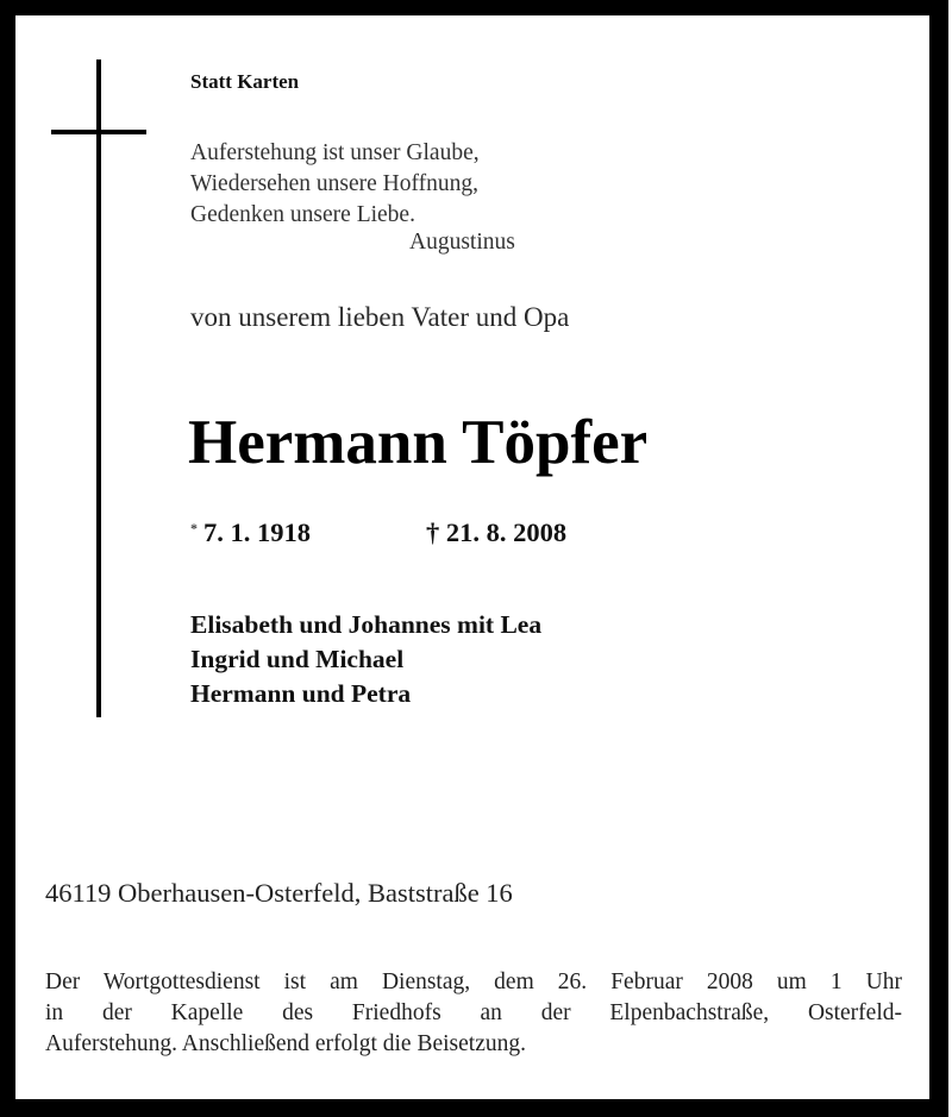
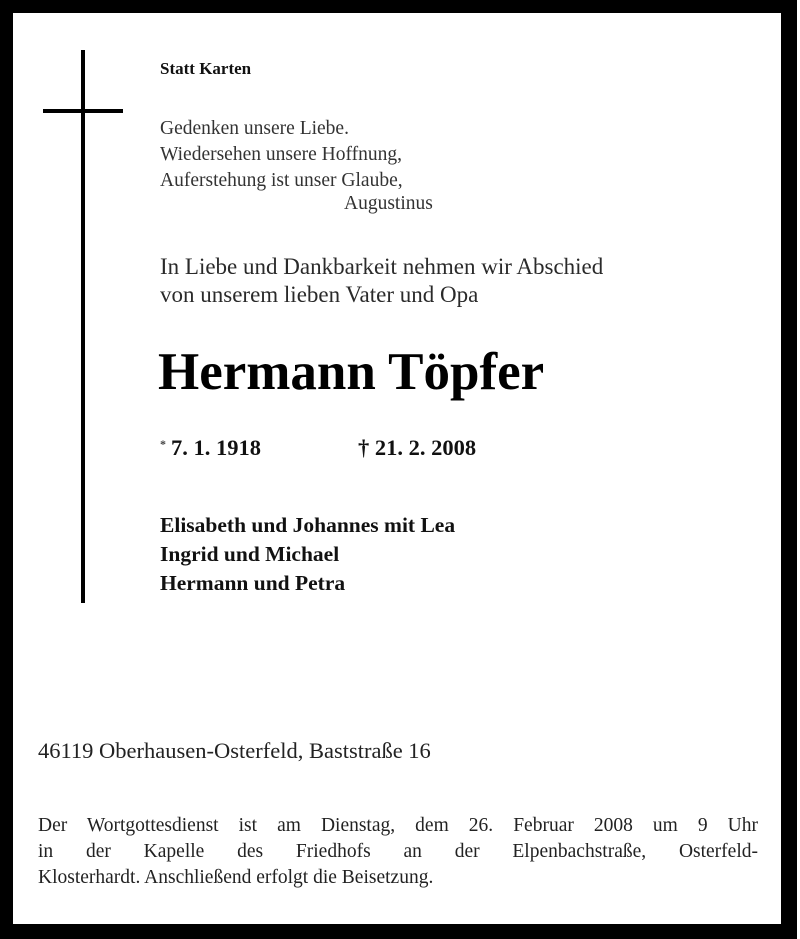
  Statt Karten
- Auferstehung ist unser Glaube,
+ Gedenken unsere Liebe.
  Wiedersehen unsere Hoffnung,
- Gedenken unsere Liebe.
+ Auferstehung ist unser Glaube,
  Augustinus
+ In Liebe und Dankbarkeit nehmen wir Abschied
  von unserem lieben Vater und Opa
  Hermann Töpfer
  * 7. 1. 1918
- † 21. 8. 2008
+ † 21. 2. 2008
  Elisabeth und Johannes mit Lea
  Ingrid und Michael
  Hermann und Petra
  46119 Oberhausen-Osterfeld, Baststraße 16
- Der Wortgottesdienst ist am Dienstag, dem 26. Februar 2008 um 1 Uhr
+ Der Wortgottesdienst ist am Dienstag, dem 26. Februar 2008 um 9 Uhr
  in der Kapelle des Friedhofs an der Elpenbachstraße, Osterfeld-
- Auferstehung. Anschließend erfolgt die Beisetzung.
+ Klosterhardt. Anschließend erfolgt die Beisetzung.
